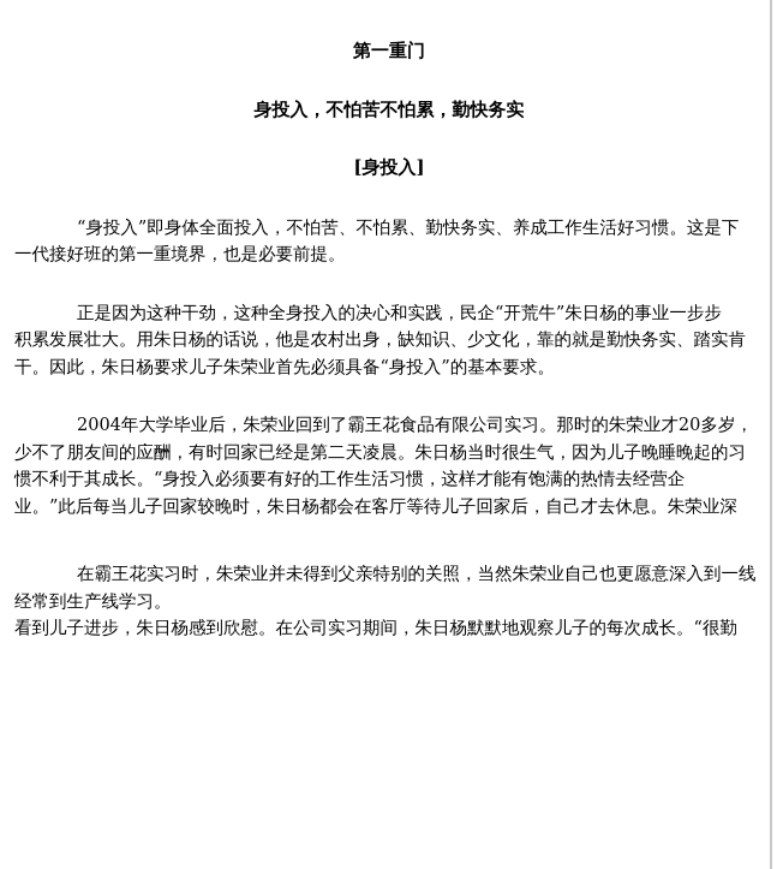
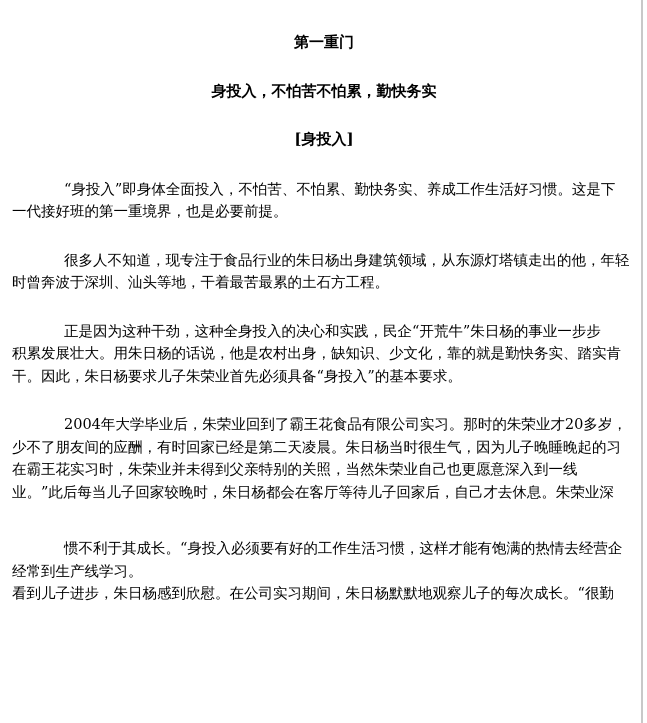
  第一重门
  身投入，不怕苦不怕累，勤快务实
  [身投入]
  “身投入”即身体全面投入，不怕苦、不怕累、勤快务实、养成工作生活好习惯。这是下
  一代接好班的第一重境界，也是必要前提。
+ 很多人不知道，现专注于食品行业的朱日杨出身建筑领域，从东源灯塔镇走出的他，年轻
+ 时曾奔波于深圳、汕头等地，干着最苦最累的土石方工程。
  正是因为这种干劲，这种全身投入的决心和实践，民企“开荒牛”朱日杨的事业一步步
  积累发展壮大。用朱日杨的话说，他是农村出身，缺知识、少文化，靠的就是勤快务实、踏实肯
  干。因此，朱日杨要求儿子朱荣业首先必须具备“身投入”的基本要求。
  2004年大学毕业后，朱荣业回到了霸王花食品有限公司实习。那时的朱荣业才20多岁，
  少不了朋友间的应酬，有时回家已经是第二天凌晨。朱日杨当时很生气，因为儿子晚睡晚起的习
- 惯不利于其成长。“身投入必须要有好的工作生活习惯，这样才能有饱满的热情去经营企
+ 在霸王花实习时，朱荣业并未得到父亲特别的关照，当然朱荣业自己也更愿意深入到一线
  业。”此后每当儿子回家较晚时，朱日杨都会在客厅等待儿子回家后，自己才去休息。朱荣业深
- 在霸王花实习时，朱荣业并未得到父亲特别的关照，当然朱荣业自己也更愿意深入到一线
+ 惯不利于其成长。“身投入必须要有好的工作生活习惯，这样才能有饱满的热情去经营企
  经常到生产线学习。
  看到儿子进步，朱日杨感到欣慰。在公司实习期间，朱日杨默默地观察儿子的每次成长。“很勤
